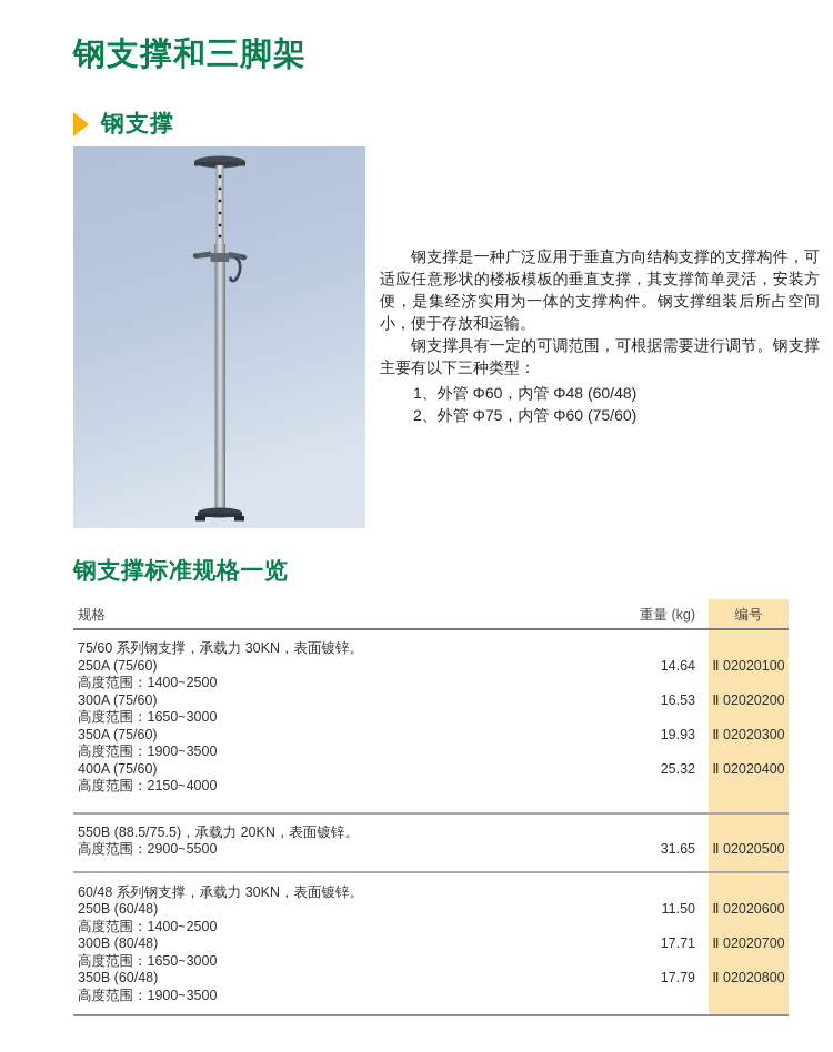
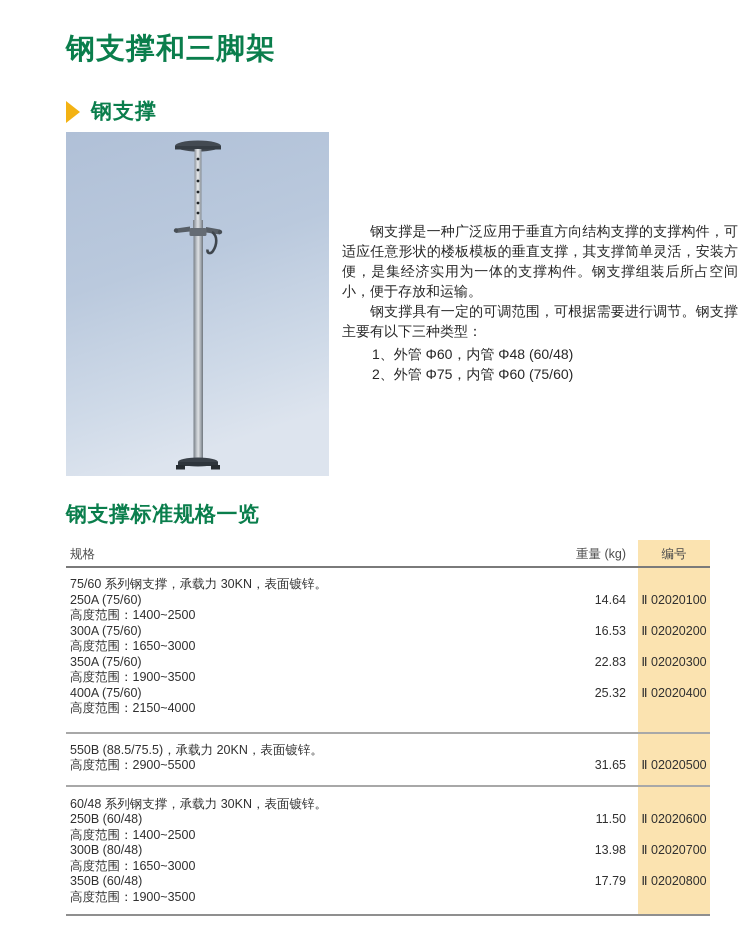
  钢支撑和三脚架
  钢支撑
  钢支撑是一种广泛应用于垂直方向结构支撑的支撑构件，可适应任意形状的楼板模板的垂直支撑，其支撑简单灵活，安装方便，是集经济实用为一体的支撑构件。钢支撑组装后所占空间小，便于存放和运输。
  钢支撑具有一定的可调范围，可根据需要进行调节。钢支撑主要有以下三种类型：
  1、外管 Φ60，内管 Φ48 (60/48)
  2、外管 Φ75，内管 Φ60 (75/60)
  钢支撑标准规格一览
  规格
  重量 (kg)
  编号
  75/60 系列钢支撑，承载力 30KN，表面镀锌。
  250A (75/60)
  14.64
  Ⅱ 02020100
  高度范围：1400~2500
  300A (75/60)
  16.53
  Ⅱ 02020200
  高度范围：1650~3000
  350A (75/60)
- 19.93
+ 22.83
  Ⅱ 02020300
  高度范围：1900~3500
  400A (75/60)
  25.32
  Ⅱ 02020400
  高度范围：2150~4000
  550B (88.5/75.5)，承载力 20KN，表面镀锌。
  高度范围：2900~5500
  31.65
  Ⅱ 02020500
  60/48 系列钢支撑，承载力 30KN，表面镀锌。
  250B (60/48)
  11.50
  Ⅱ 02020600
  高度范围：1400~2500
  300B (80/48)
- 17.71
+ 13.98
  Ⅱ 02020700
  高度范围：1650~3000
  350B (60/48)
  17.79
  Ⅱ 02020800
  高度范围：1900~3500
